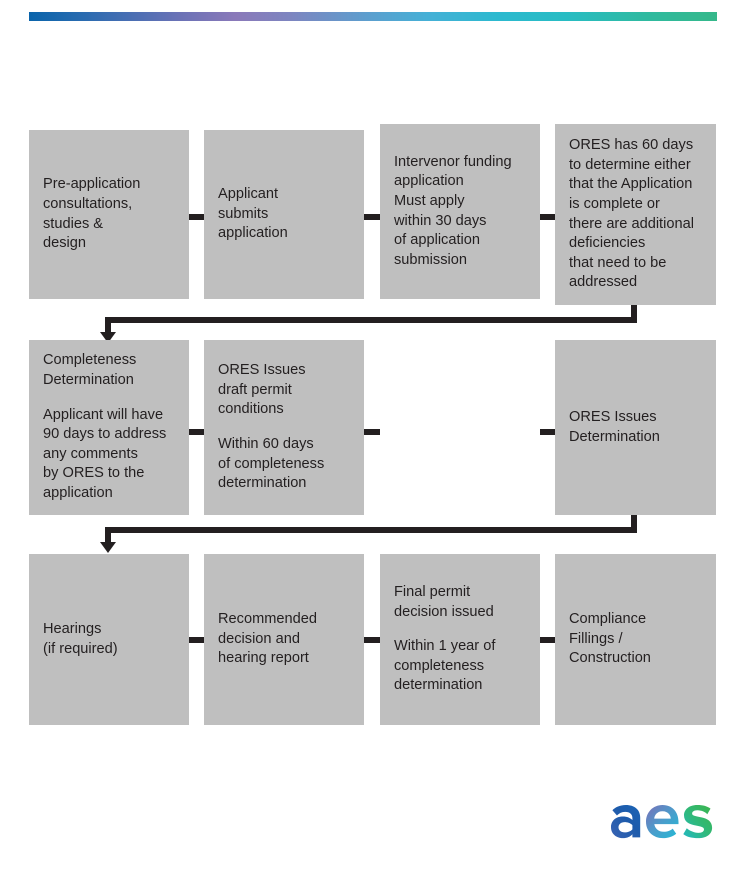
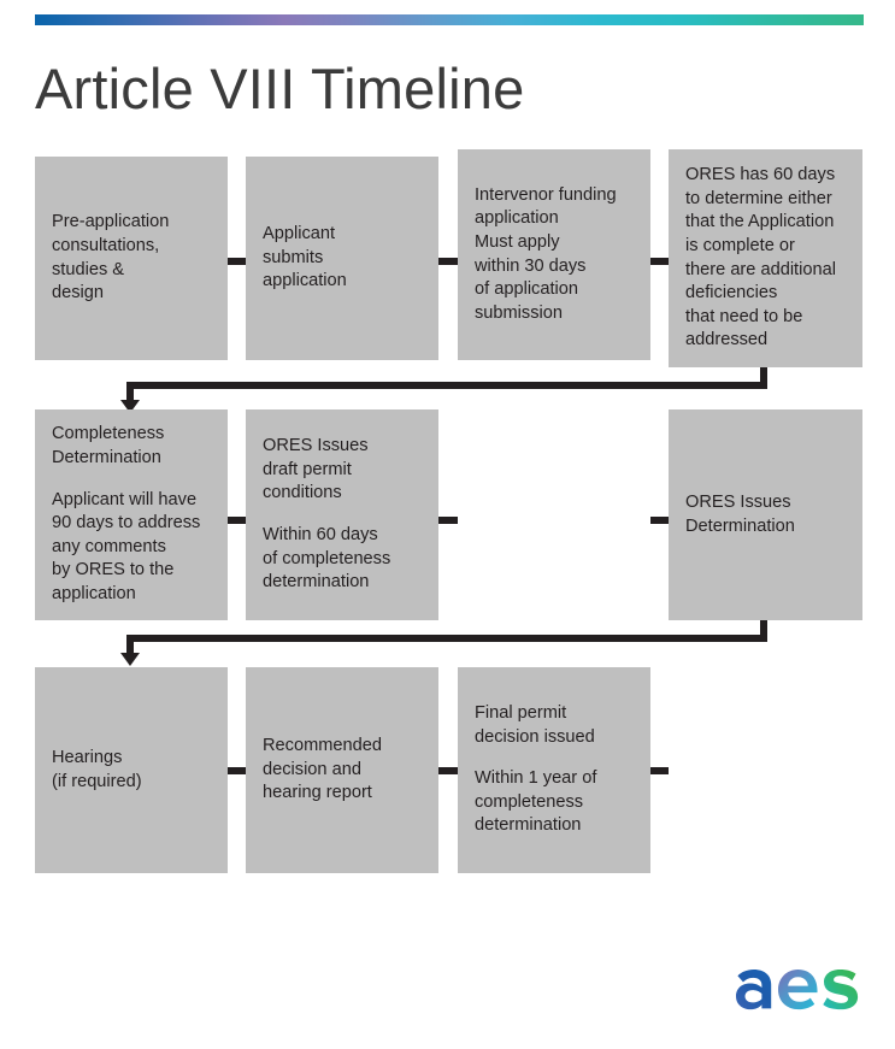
+ Article VIII Timeline
  Pre-application
  consultations,
  studies &
  design
  Applicant
  submits
  application
  Intervenor funding
  application
  Must apply
  within 30 days
  of application
  submission
  ORES has 60 days
  to determine either
  that the Application
  is complete or
  there are additional
  deficiencies
  that need to be
  addressed
  Completeness
  Determination
  Applicant will have
  90 days to address
  any comments
  by ORES to the
  application
  ORES Issues
  draft permit
  conditions
  Within 60 days
  of completeness
  determination
  ORES Issues
  Determination
  Hearings
  (if required)
  Recommended
  decision and
  hearing report
  Final permit
  decision issued
  Within 1 year of
  completeness
  determination
- Compliance
- Fillings /
- Construction
